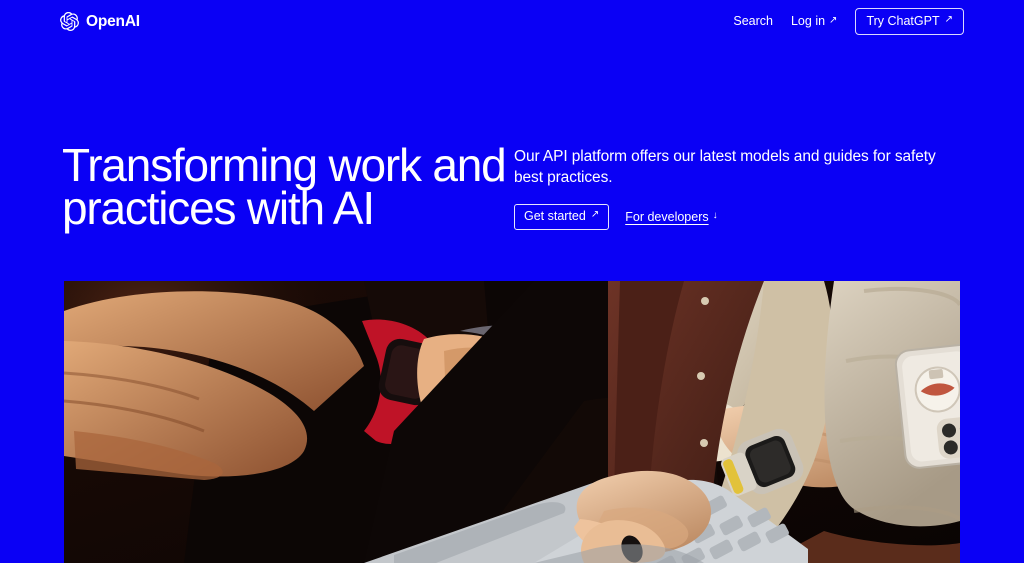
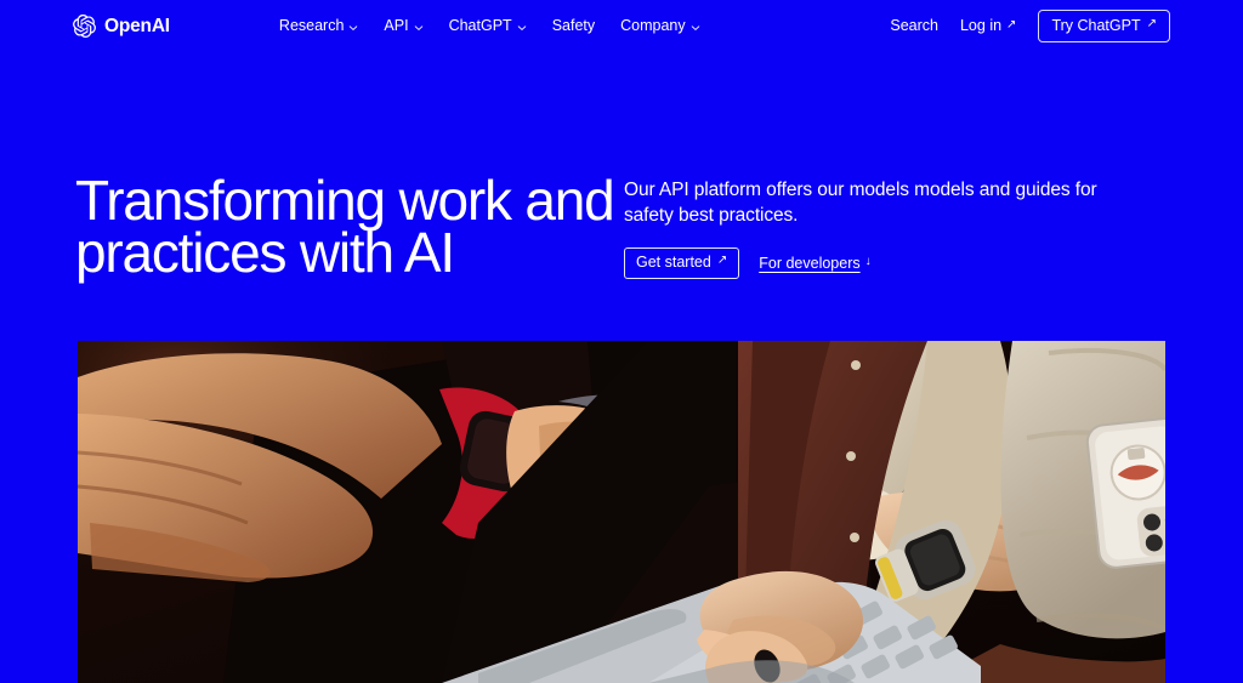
  OpenAI
+ Research
+ API
+ ChatGPT
+ Safety
+ Company
  Search
  Log in
  ↗
  Try ChatGPT
  ↗
  Transforming work and practices with AI
- Our API platform offers our latest models and guides for safety best practices.
+ Our API platform offers our models models and guides for safety best practices.
  Get started
  ↗
  For developers
  ↓
